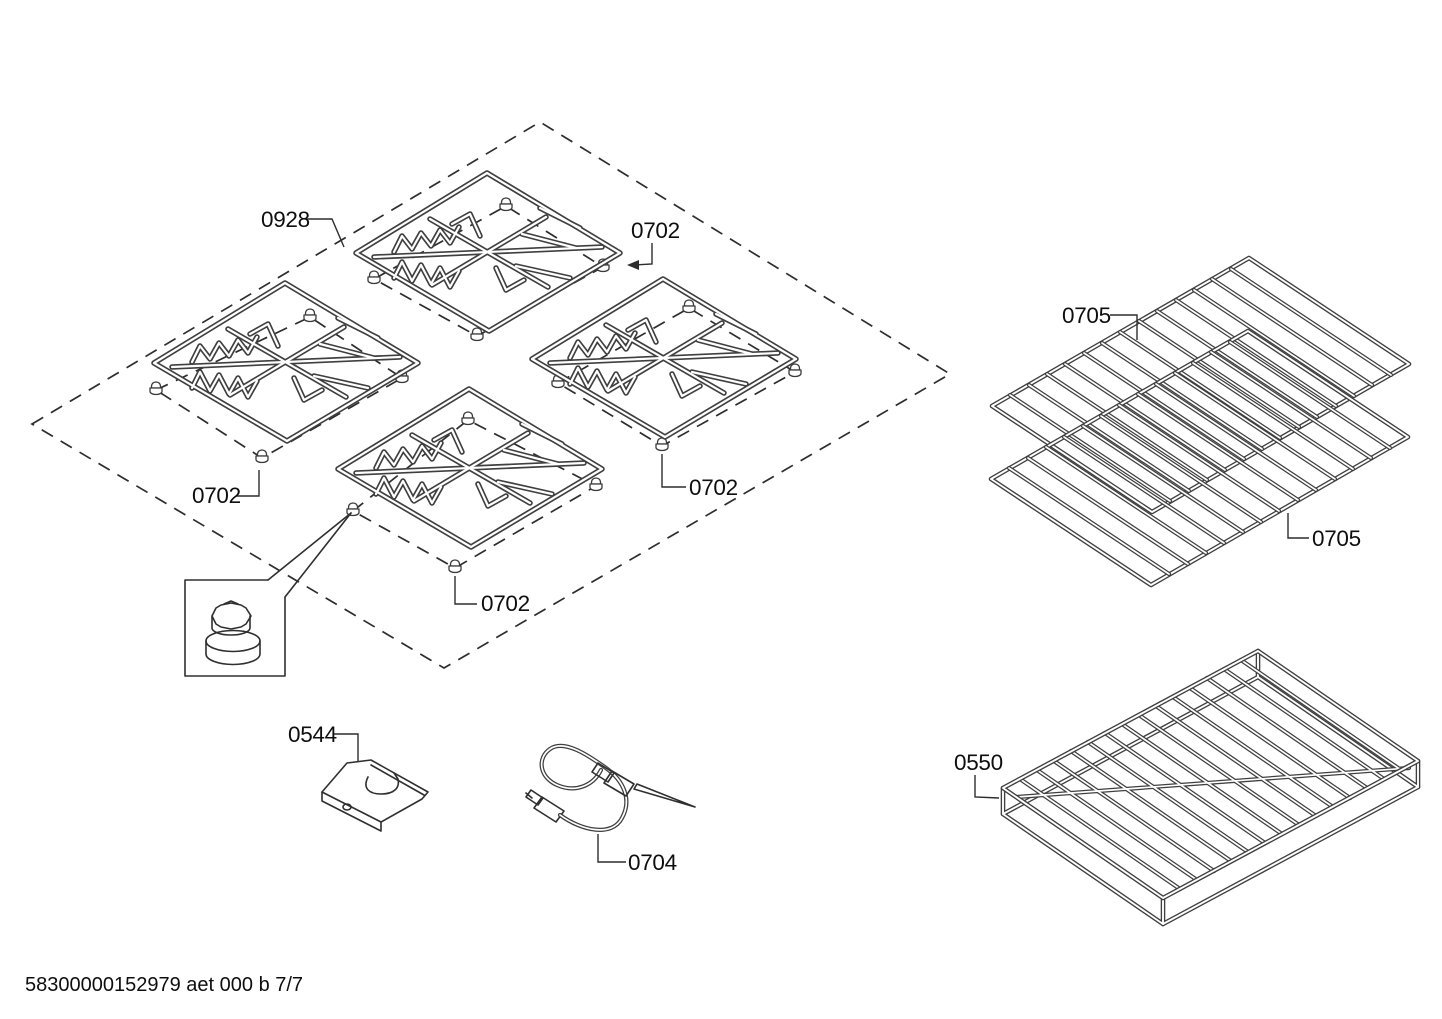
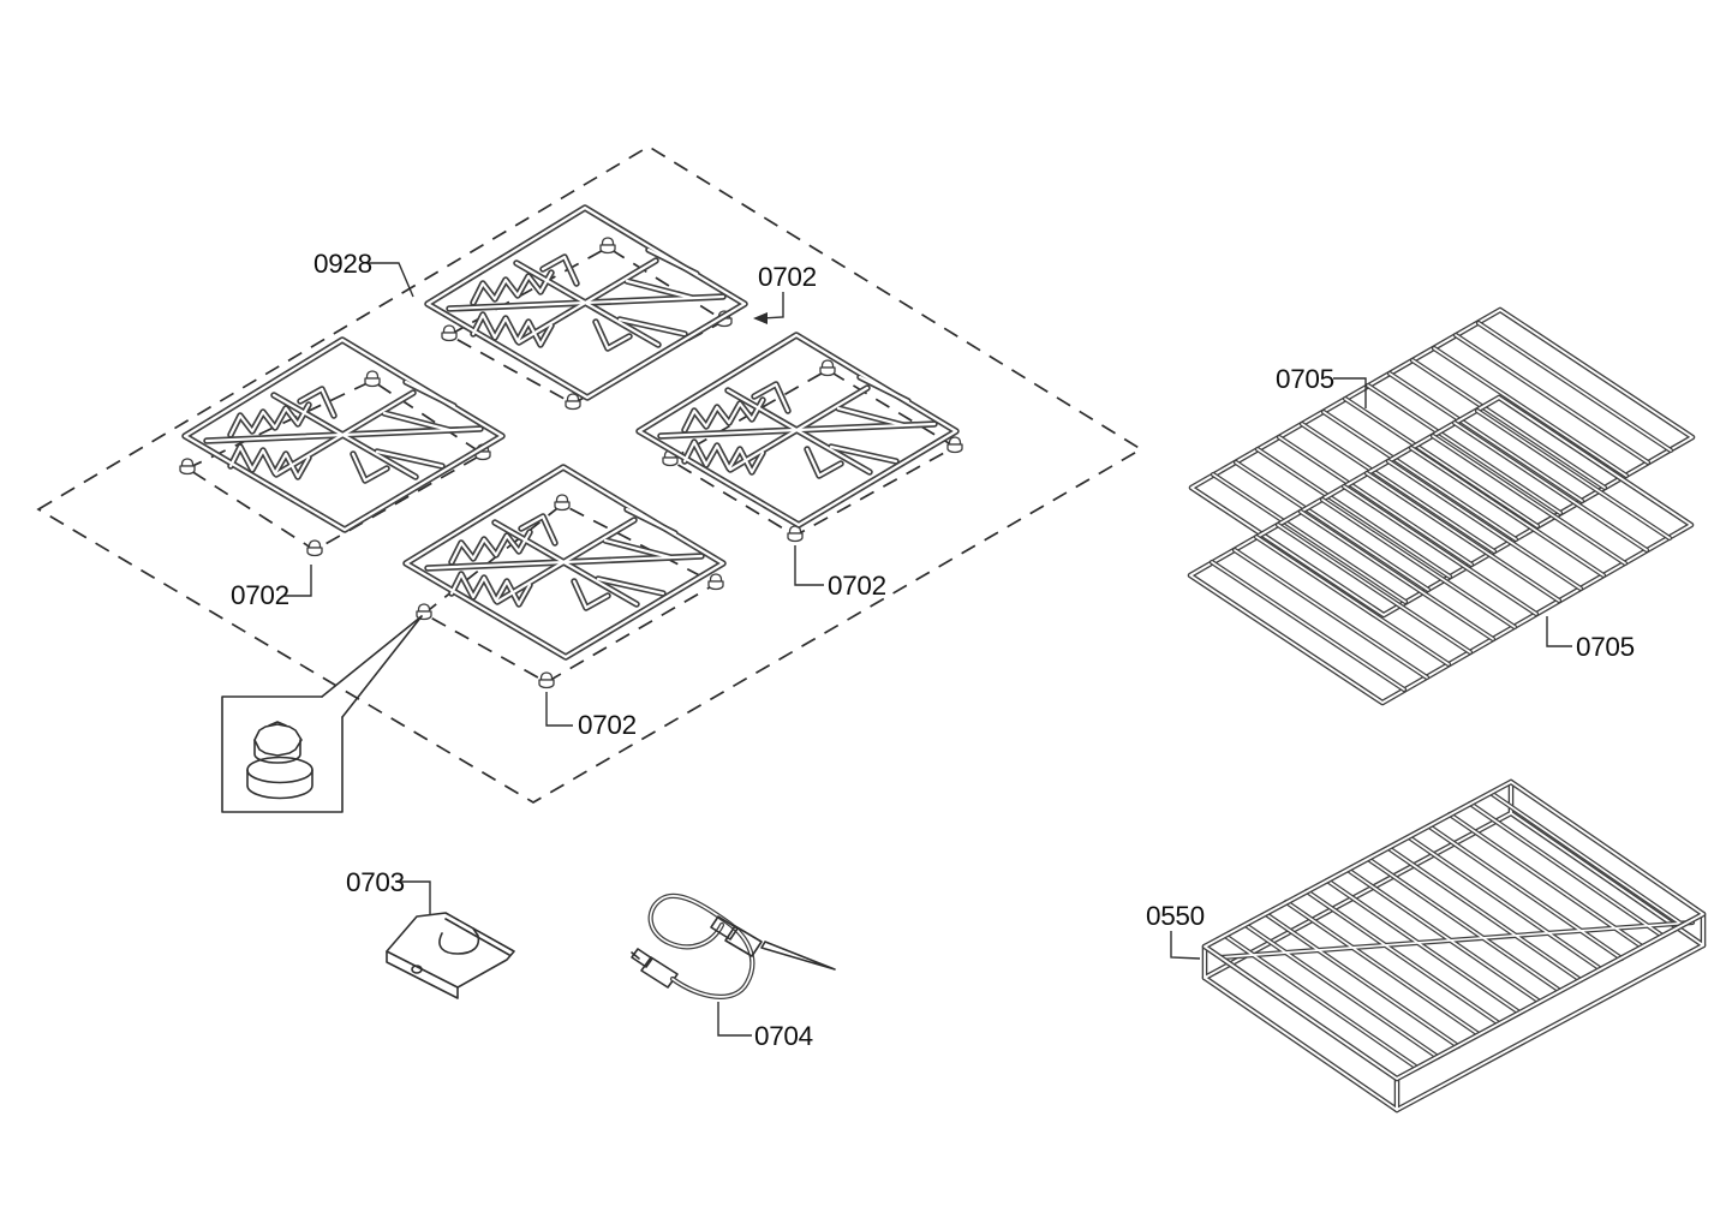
  0928
  0702
  0702
  0702
  0702
- 0544
+ 0703
  0704
  0705
  0705
  0550
- 58300000152979 aet 000 b 7/7
